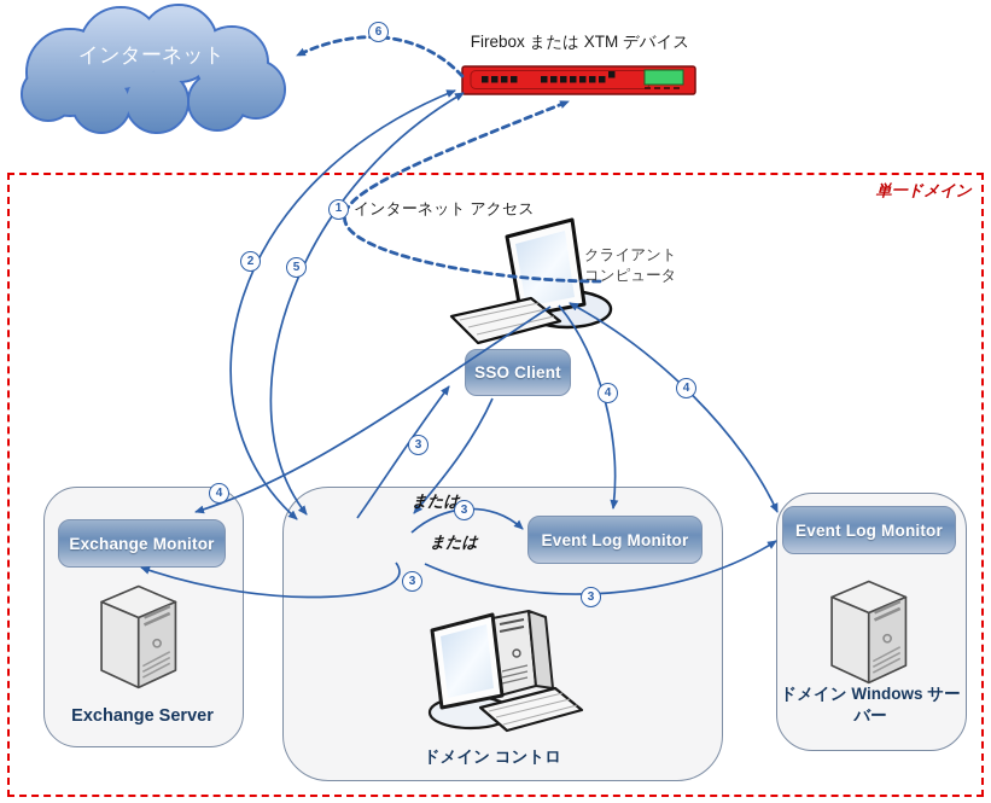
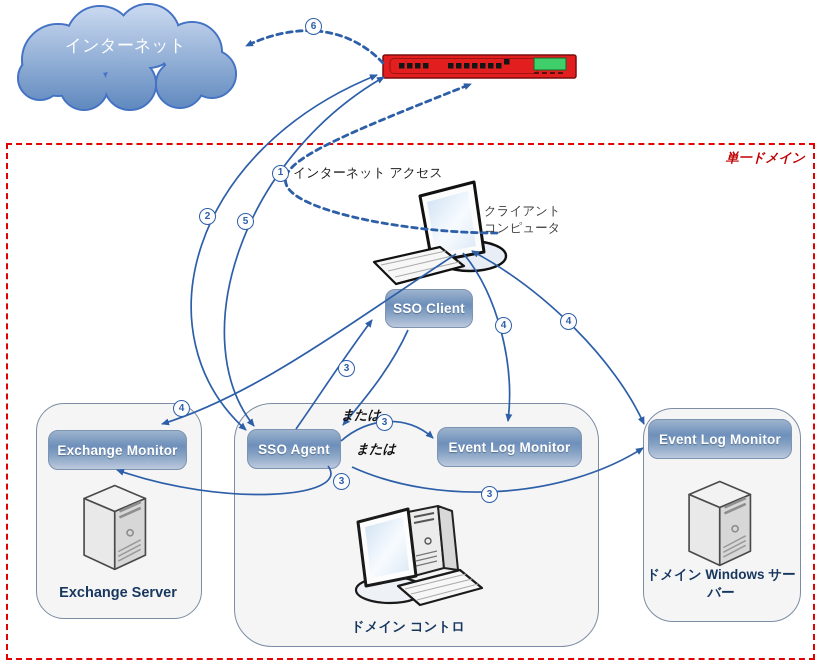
  SSO Client
+ SSO Agent
  Event Log Monitor
  Event Log Monitor
  Exchange Monitor
  インターネット
- Firebox または XTM デバイス
  単一ドメイン
  クライアント
  コンピュータ
  1
  インターネット アクセス
  Exchange Server
  ドメイン コントロ
  ドメイン Windows サーバー
  または
  または
  6
  2
  5
  3
  3
  3
  3
  4
  4
  4
